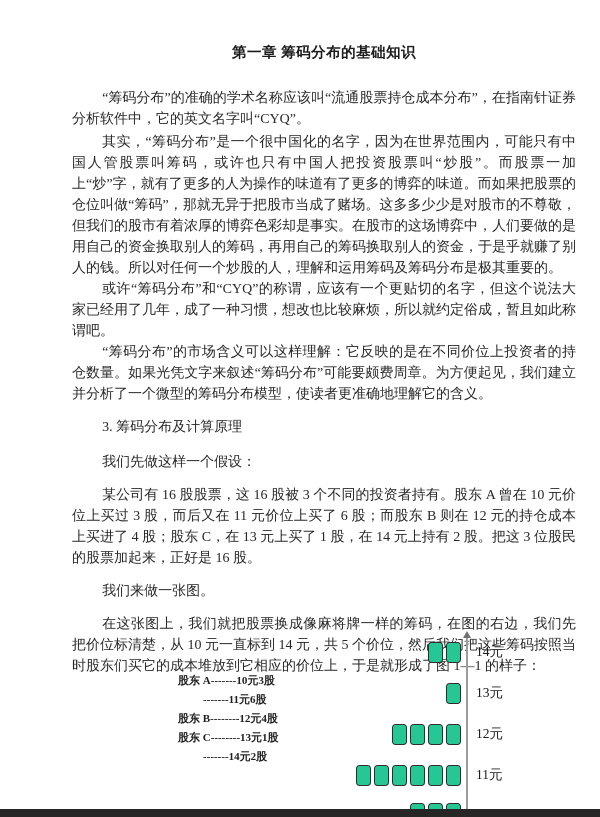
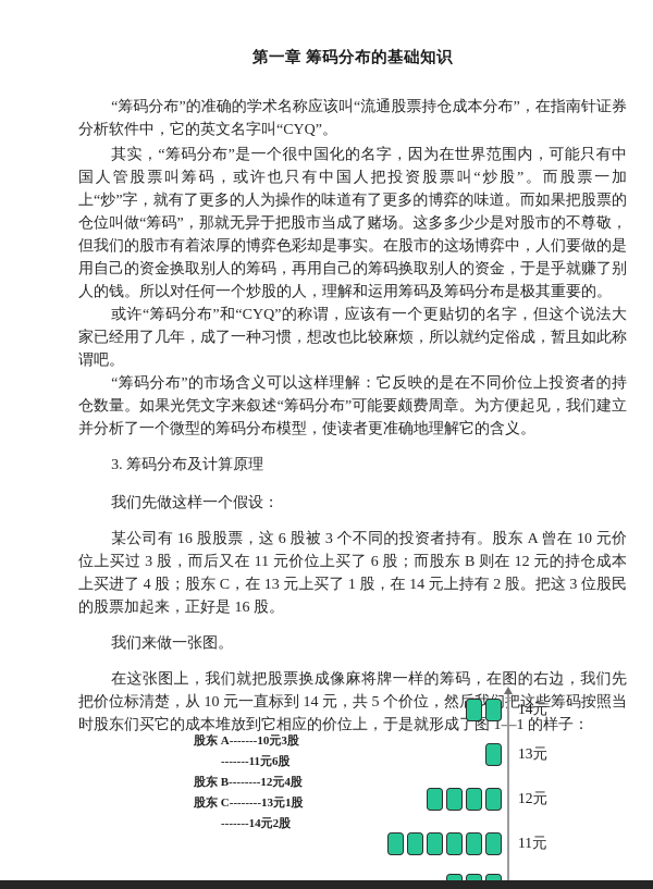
  第一章 筹码分布的基础知识
  “筹码分布”的准确的学术名称应该叫“流通股票持仓成本分布”，在指南针证券分析软件中，它的英文名字叫“CYQ”。
  其实，“筹码分布”是一个很中国化的名字，因为在世界范围内，可能只有中国人管股票叫筹码，或许也只有中国人把投资股票叫“炒股”。而股票一加上“炒”字，就有了更多的人为操作的味道有了更多的博弈的味道。而如果把股票的仓位叫做“筹码”，那就无异于把股市当成了赌场。这多多少少是对股市的不尊敬，但我们的股市有着浓厚的博弈色彩却是事实。在股市的这场博弈中，人们要做的是用自己的资金换取别人的筹码，再用自己的筹码换取别人的资金，于是乎就赚了别人的钱。所以对任何一个炒股的人，理解和运用筹码及筹码分布是极其重要的。
  或许“筹码分布”和“CYQ”的称谓，应该有一个更贴切的名字，但这个说法大家已经用了几年，成了一种习惯，想改也比较麻烦，所以就约定俗成，暂且如此称谓吧。
  “筹码分布”的市场含义可以这样理解：它反映的是在不同价位上投资者的持仓数量。如果光凭文字来叙述“筹码分布”可能要颇费周章。为方便起见，我们建立并分析了一个微型的筹码分布模型，使读者更准确地理解它的含义。
  3. 筹码分布及计算原理
  我们先做这样一个假设：
- 某公司有 16 股股票，这 16 股被 3 个不同的投资者持有。股东 A 曾在 10 元价位上买过 3 股，而后又在 11 元价位上买了 6 股；而股东 B 则在 12 元的持仓成本上买进了 4 股；股东 C，在 13 元上买了 1 股，在 14 元上持有 2 股。把这 3 位股民的股票加起来，正好是 16 股。
+ 某公司有 16 股股票，这 6 股被 3 个不同的投资者持有。股东 A 曾在 10 元价位上买过 3 股，而后又在 11 元价位上买了 6 股；而股东 B 则在 12 元的持仓成本上买进了 4 股；股东 C，在 13 元上买了 1 股，在 14 元上持有 2 股。把这 3 位股民的股票加起来，正好是 16 股。
  我们来做一张图。
  在这张图上，我们就把股票换成像麻将牌一样的筹码，在图的右边，我们先把价位标清楚，从 10 元一直标到 14 元，共 5 个价位，然我把这些筹码按照当时股东们买它的成本堆放到它相应的价位上，于是就形成了图 11 的样子：
  股东 A-------10元3股
  -------11元6股
  股东 B--------12元4股
  股东 C--------13元1股
  -------14元2股
  14元
  13元
  12元
  11元
